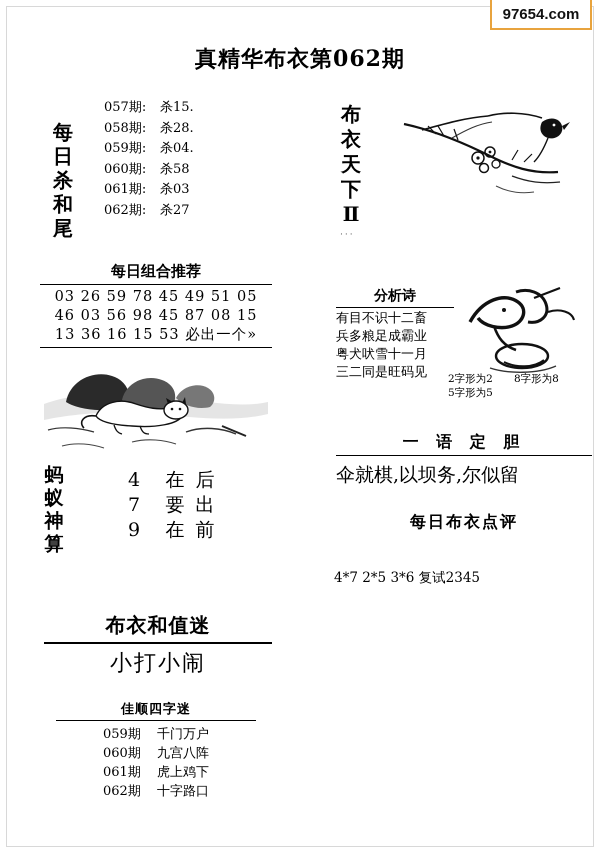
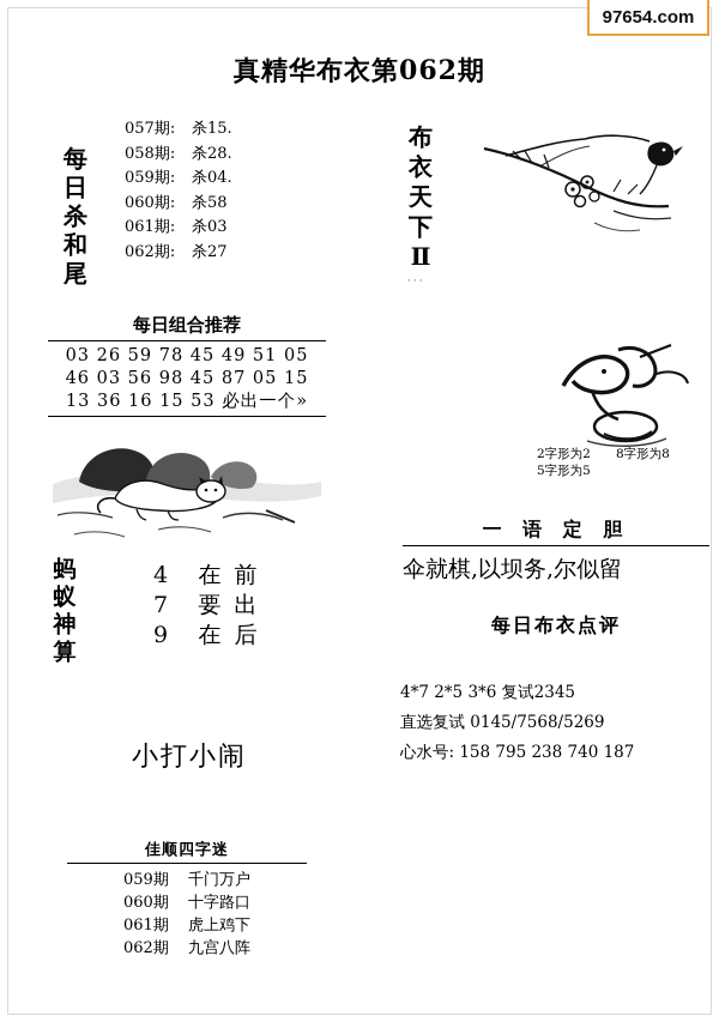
  97654.com
  真精华布衣第062期
  每日杀和尾
  057期: 杀15.
  058期: 杀28.
  059期: 杀04.
  060期: 杀58
  061期: 杀03
  062期: 杀27
  每日组合推荐
  03 26 59 78 45 49 51 05
- 46 03 56 98 45 87 08 15
+ 46 03 56 98 45 87 05 15
  13 36 16 15 53 必出一个»
  蚂蚁神算
  4
  7
  9
  在
  要
  在
- 后
+ 前
  出
- 前
+ 后
- 布衣和值迷
  小打小闹
  佳顺四字迷
  059期 千门万户
- 060期 九宫八阵
+ 060期 十字路口
  061期 虎上鸡下
- 062期 十字路口
+ 062期 九宫八阵
  布
  衣
  天
  下
  Ⅱ
  ···
- 分析诗
- 有目不识十二畜
- 兵多粮足成霸业
- 粤犬吠雪十一月
- 三二同是旺码见
  2字形为2 8字形为8
  5字形为5
  一 语 定 胆
  伞就棋,以坝务,尔似留
  每日布衣点评
  4*7 2*5 3*6 复试2345
+ 直选复试 0145/7568/5269
+ 心水号: 158 795 238 740 187
